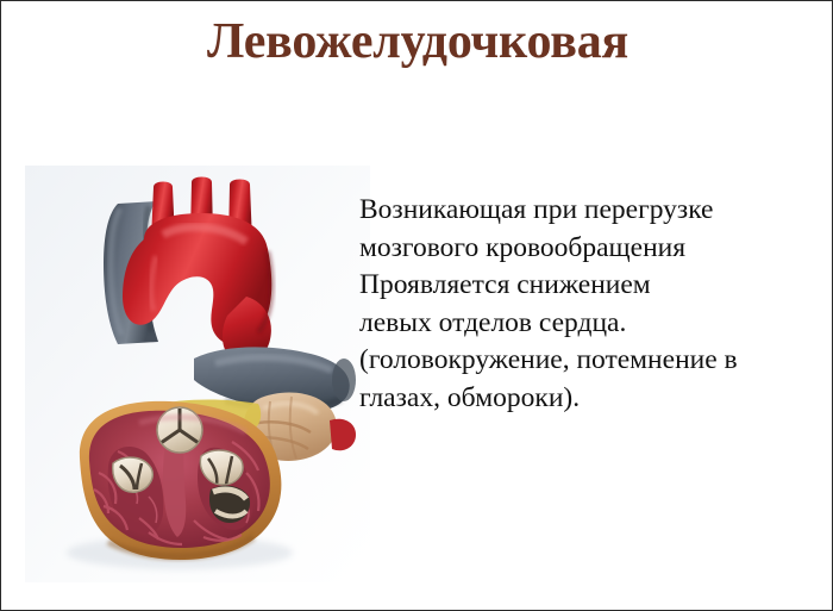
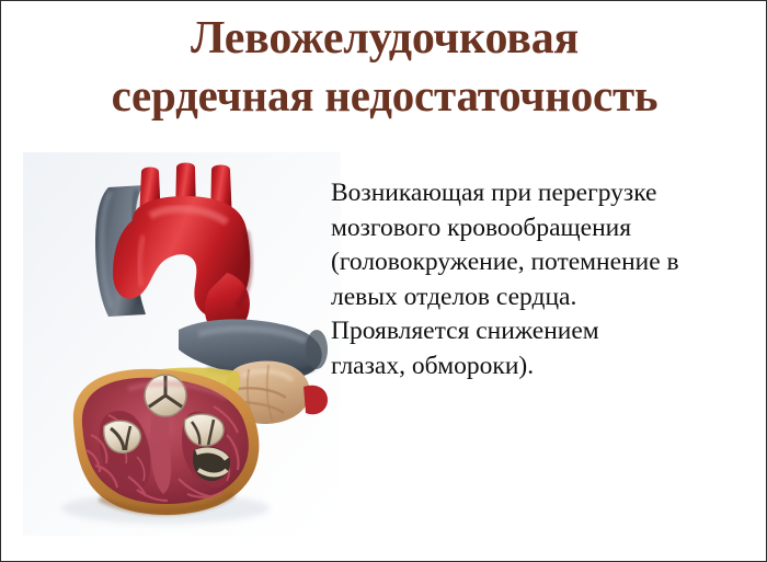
  Левожелудочковая
+ сердечная недостаточность
  Возникающая при перегрузке
  мозгового кровообращения
- Проявляется снижением
+ (головокружение, потемнение в
  левых отделов сердца.
- (головокружение, потемнение в
+ Проявляется снижением
  глазах, обмороки).
